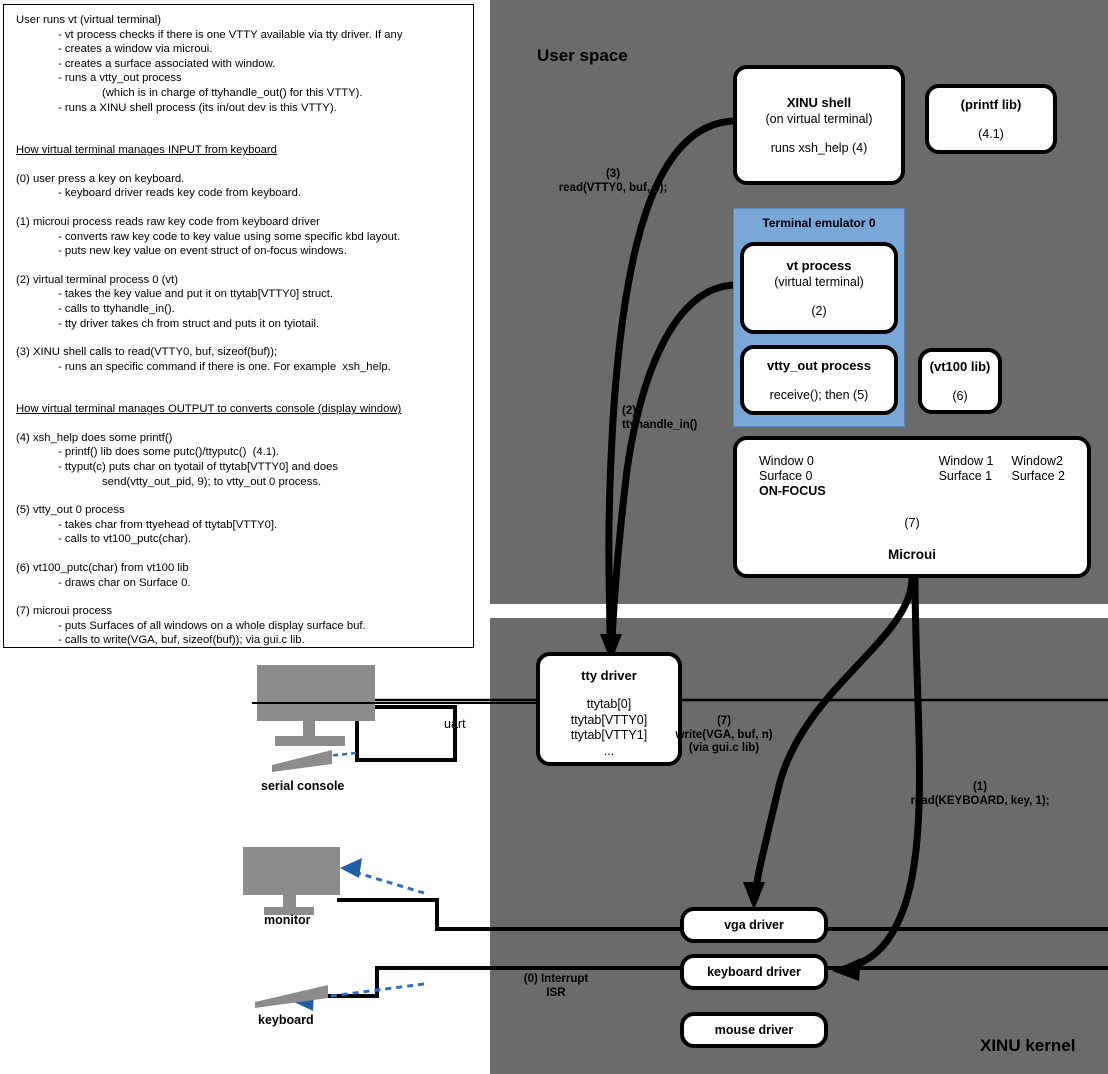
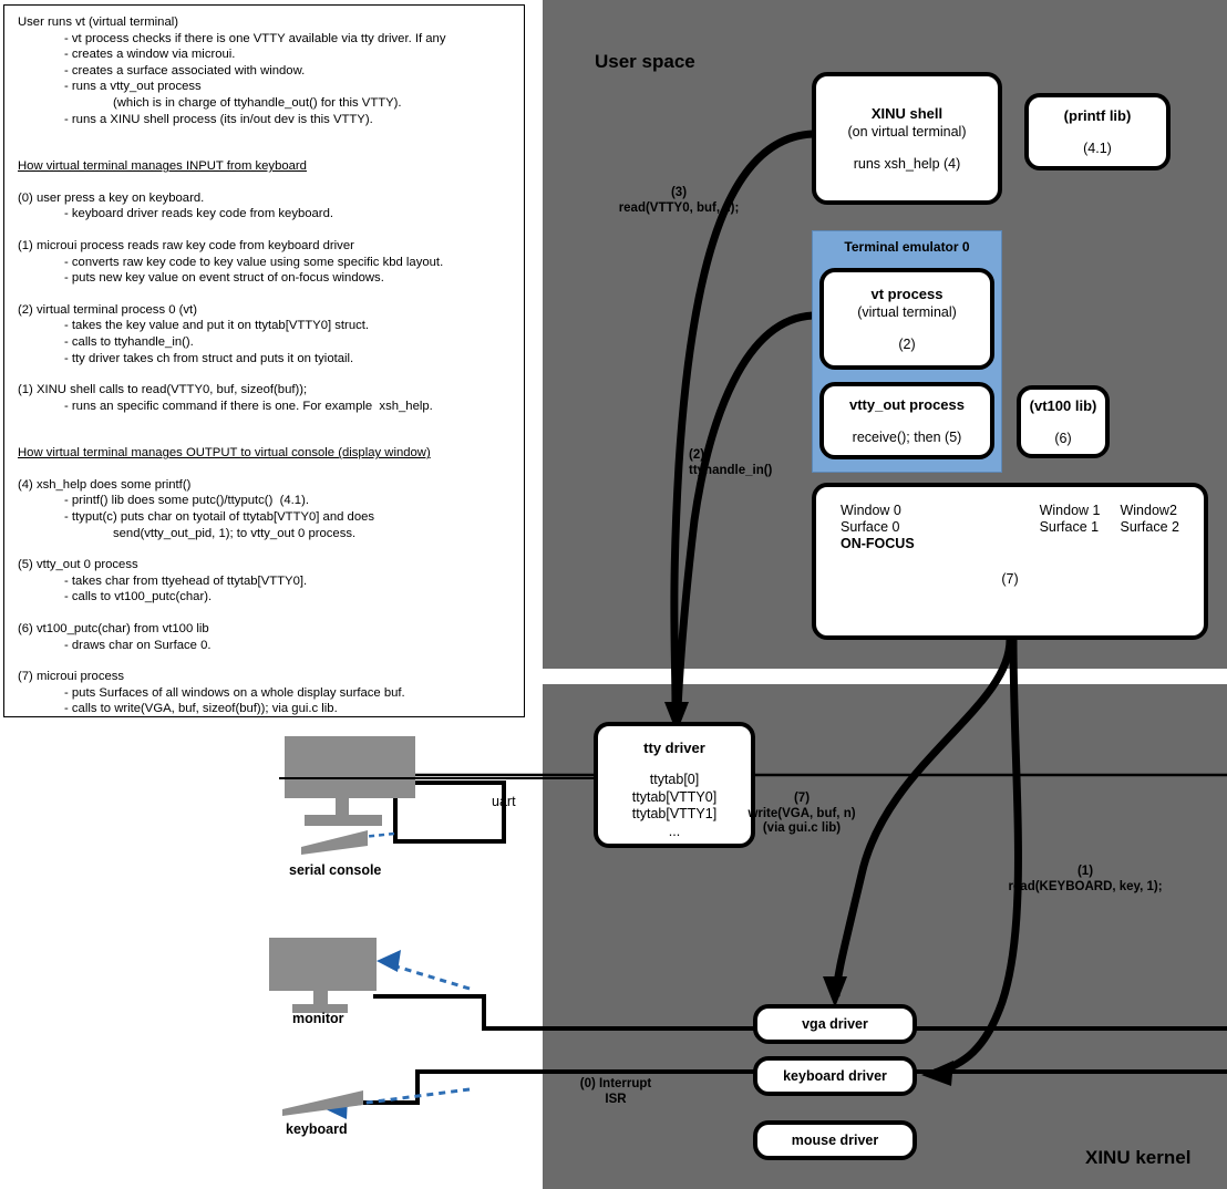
  User runs vt (virtual terminal)
  - vt process checks if there is one VTTY available via tty driver. If any
  - creates a window via microui.
  - creates a surface associated with window.
  - runs a vtty_out process
  (which is in charge of ttyhandle_out() for this VTTY).
  - runs a XINU shell process (its in/out dev is this VTTY).
  How virtual terminal manages INPUT from keyboard
  (0) user press a key on keyboard.
  - keyboard driver reads key code from keyboard.
  (1) microui process reads raw key code from keyboard driver
  - converts raw key code to key value using some specific kbd layout.
  - puts new key value on event struct of on-focus windows.
  (2) virtual terminal process 0 (vt)
  - takes the key value and put it on ttytab[VTTY0] struct.
  - calls to ttyhandle_in().
  - tty driver takes ch from struct and puts it on tyiotail.
- (3) XINU shell calls to read(VTTY0, buf, sizeof(buf));
+ (1) XINU shell calls to read(VTTY0, buf, sizeof(buf));
  - runs an specific command if there is one. For example xsh_help.
- How virtual terminal manages OUTPUT to converts console (display window)
+ How virtual terminal manages OUTPUT to virtual console (display window)
  (4) xsh_help does some printf()
  - printf() lib does some putc()/ttyputc() (4.1).
  - ttyput(c) puts char on tyotail of ttytab[VTTY0] and does
- send(vtty_out_pid, 9); to vtty_out 0 process.
+ send(vtty_out_pid, 1); to vtty_out 0 process.
  (5) vtty_out 0 process
  - takes char from ttyehead of ttytab[VTTY0].
  - calls to vt100_putc(char).
  (6) vt100_putc(char) from vt100 lib
  - draws char on Surface 0.
  (7) microui process
  - puts Surfaces of all windows on a whole display surface buf.
  - calls to write(VGA, buf, sizeof(buf)); via gui.c lib.
  User space
  XINU kernel
  XINU shell
  (on virtual terminal)
  runs xsh_help (4)
  (printf lib)
  (4.1)
  Terminal emulator 0
  vt process
  (virtual terminal)
  (2)
  vtty_out process
  receive(); then (5)
  (vt100 lib)
  (6)
  Window 0
  Surface 0
  ON-FOCUS
  Window 1
  Surface 1
  Window2
  Surface 2
  (7)
- Microui
  tty driver
  ttytab[0]
  ttytab[VTTY0]
  ttytab[VTTY1]
  ...
  vga driver
  keyboard driver
  mouse driver
  (3)
  read(VTTY0, buf, ..);
  (2)
  ttyhandle_in()
  (7)
  write(VGA, buf, n)
  (via gui.c lib)
  (1)
  read(KEYBOARD, key, 1);
  (0) Interrupt
  ISR
  serial console
  monitor
  keyboard
  uart
